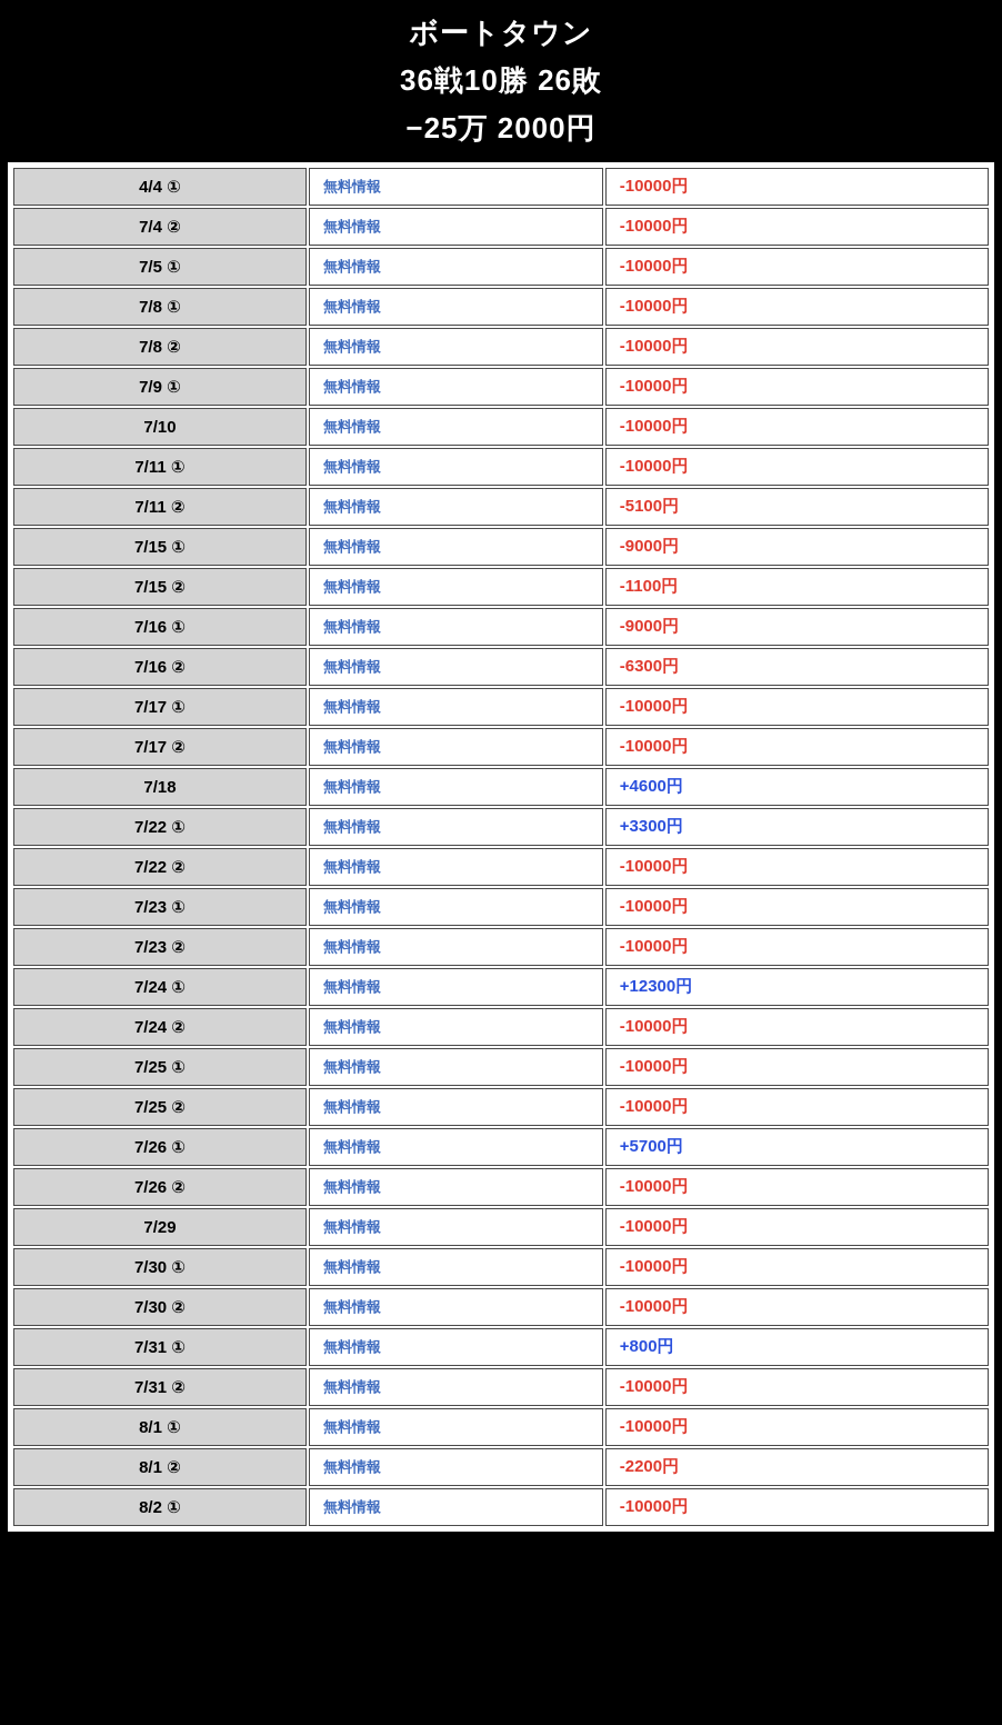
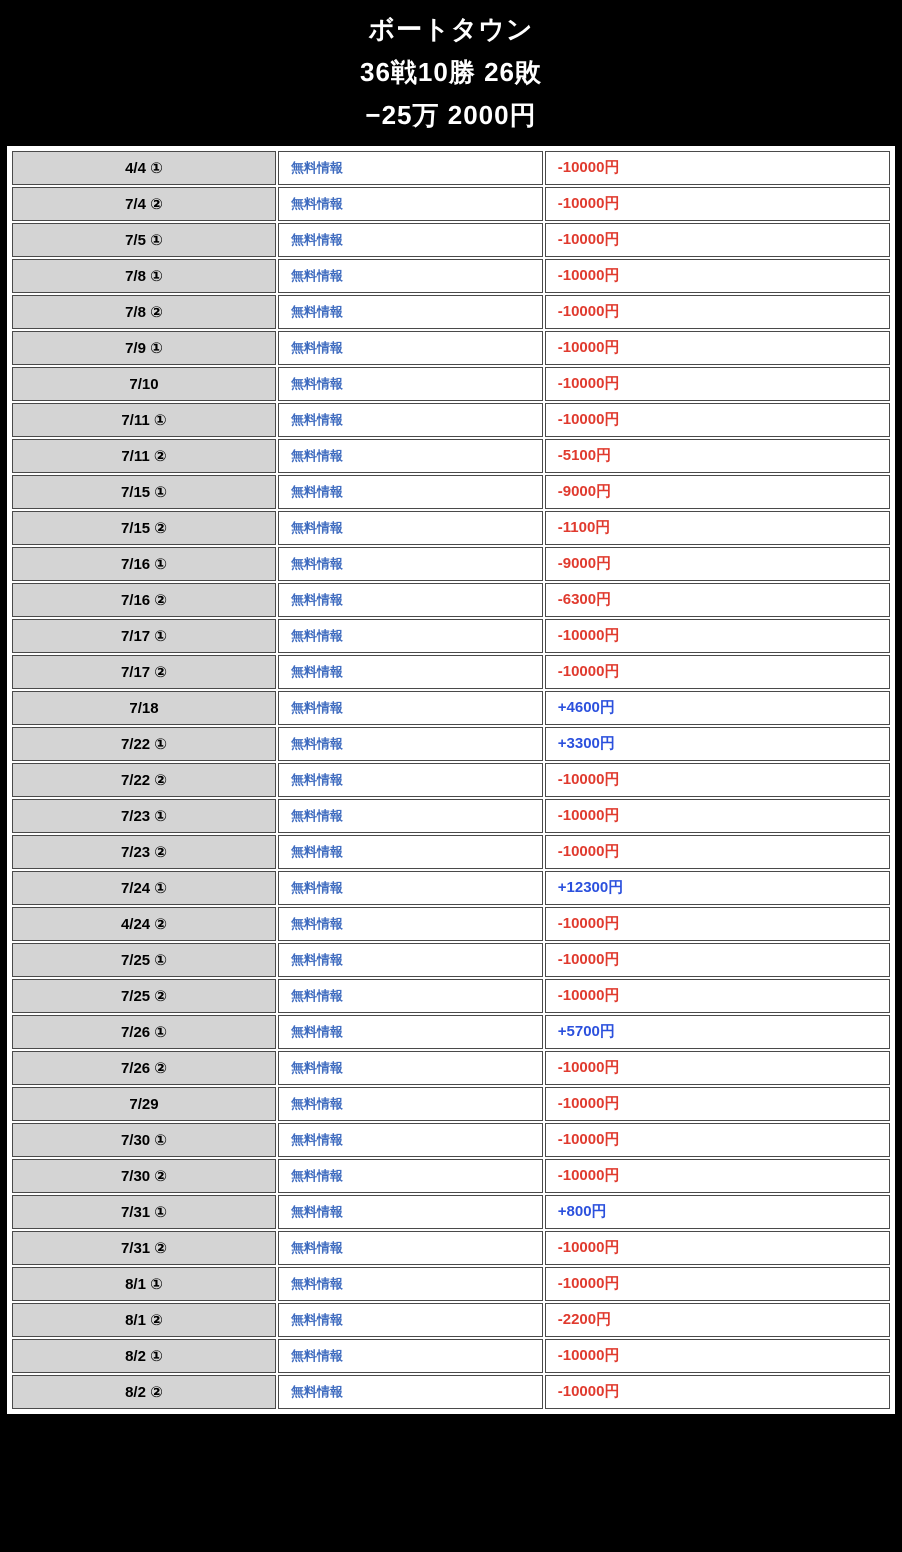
  ボートタウン
  36戦10勝 26敗
  −25万 2000円
  4/4 ①	無料情報	-10000円
  7/4 ②	無料情報	-10000円
  7/5 ①	無料情報	-10000円
  7/8 ①	無料情報	-10000円
  7/8 ②	無料情報	-10000円
  7/9 ①	無料情報	-10000円
  7/10	無料情報	-10000円
  7/11 ①	無料情報	-10000円
  7/11 ②	無料情報	-5100円
  7/15 ①	無料情報	-9000円
  7/15 ②	無料情報	-1100円
  7/16 ①	無料情報	-9000円
  7/16 ②	無料情報	-6300円
  7/17 ①	無料情報	-10000円
  7/17 ②	無料情報	-10000円
  7/18	無料情報	+4600円
  7/22 ①	無料情報	+3300円
  7/22 ②	無料情報	-10000円
  7/23 ①	無料情報	-10000円
  7/23 ②	無料情報	-10000円
  7/24 ①	無料情報	+12300円
- 7/24 ②	無料情報	-10000円
+ 4/24 ②	無料情報	-10000円
  7/25 ①	無料情報	-10000円
  7/25 ②	無料情報	-10000円
  7/26 ①	無料情報	+5700円
  7/26 ②	無料情報	-10000円
  7/29	無料情報	-10000円
  7/30 ①	無料情報	-10000円
  7/30 ②	無料情報	-10000円
  7/31 ①	無料情報	+800円
  7/31 ②	無料情報	-10000円
  8/1 ①	無料情報	-10000円
  8/1 ②	無料情報	-2200円
  8/2 ①	無料情報	-10000円
+ 8/2 ②	無料情報	-10000円
